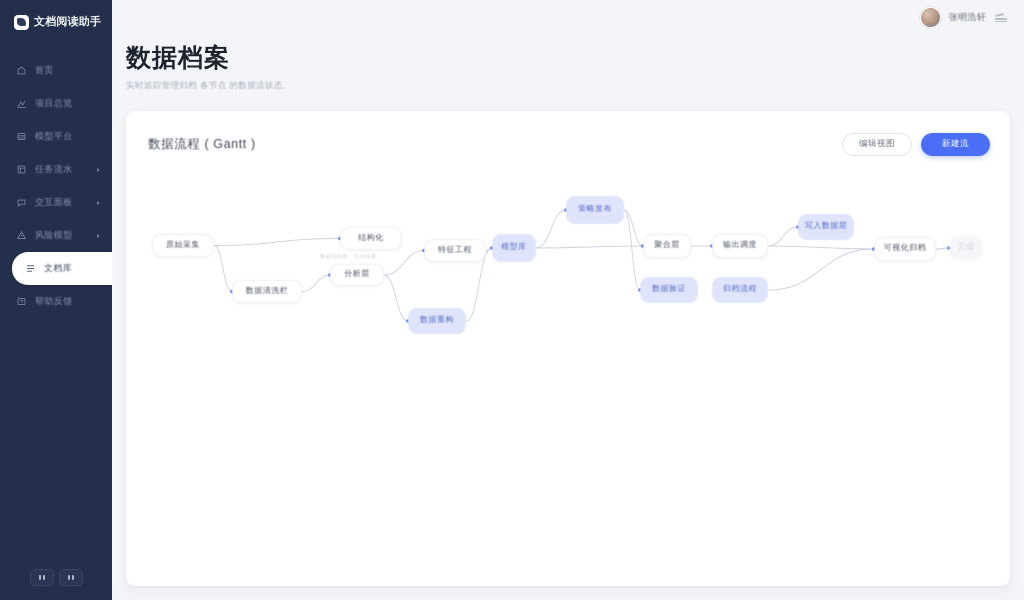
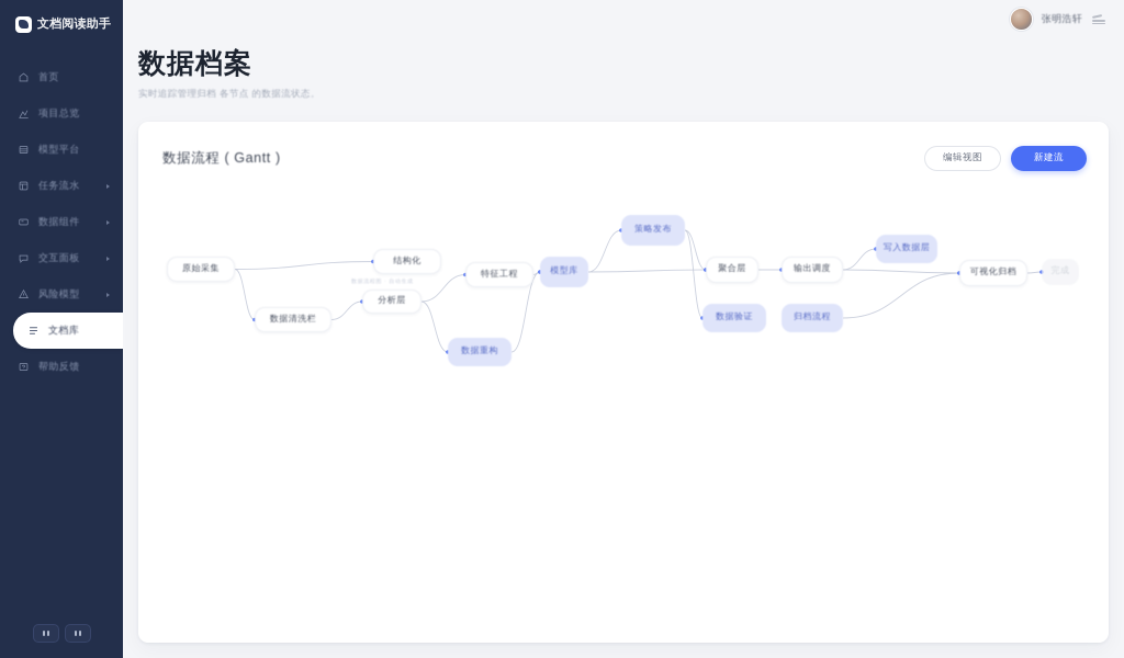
  文档阅读助手
  首页
  项目总览
  模型平台
  任务流水
+ 数据组件
  交互面板
  风险模型
  文档库
  帮助反馈
  张明浩轩
  数据档案
  实时追踪管理归档 各节点 的数据流状态。
  数据流程 ( Gantt )
  编辑视图
  新建流
  原始采集
  数据清洗栏
  结构化
  分析层
  特征工程
  模型库
  数据重构
  策略发布
  聚合层
  输出调度
  数据验证
  归档流程
  写入数据层
  可视化归档
